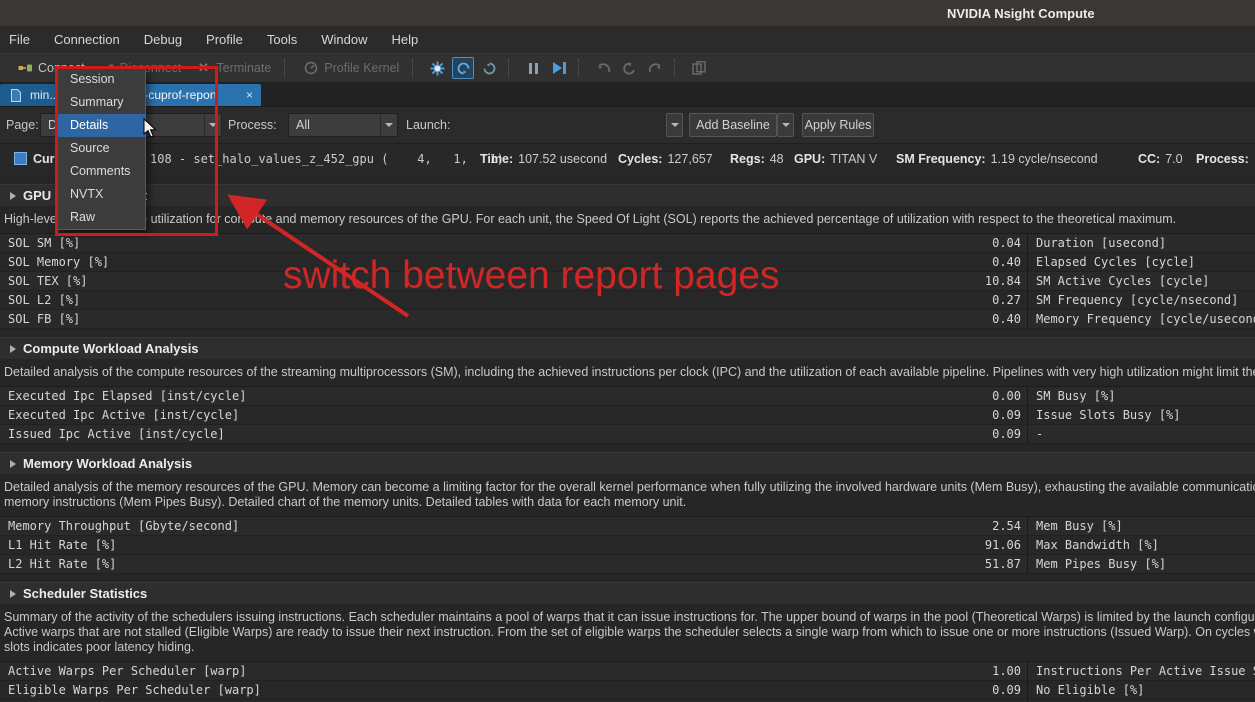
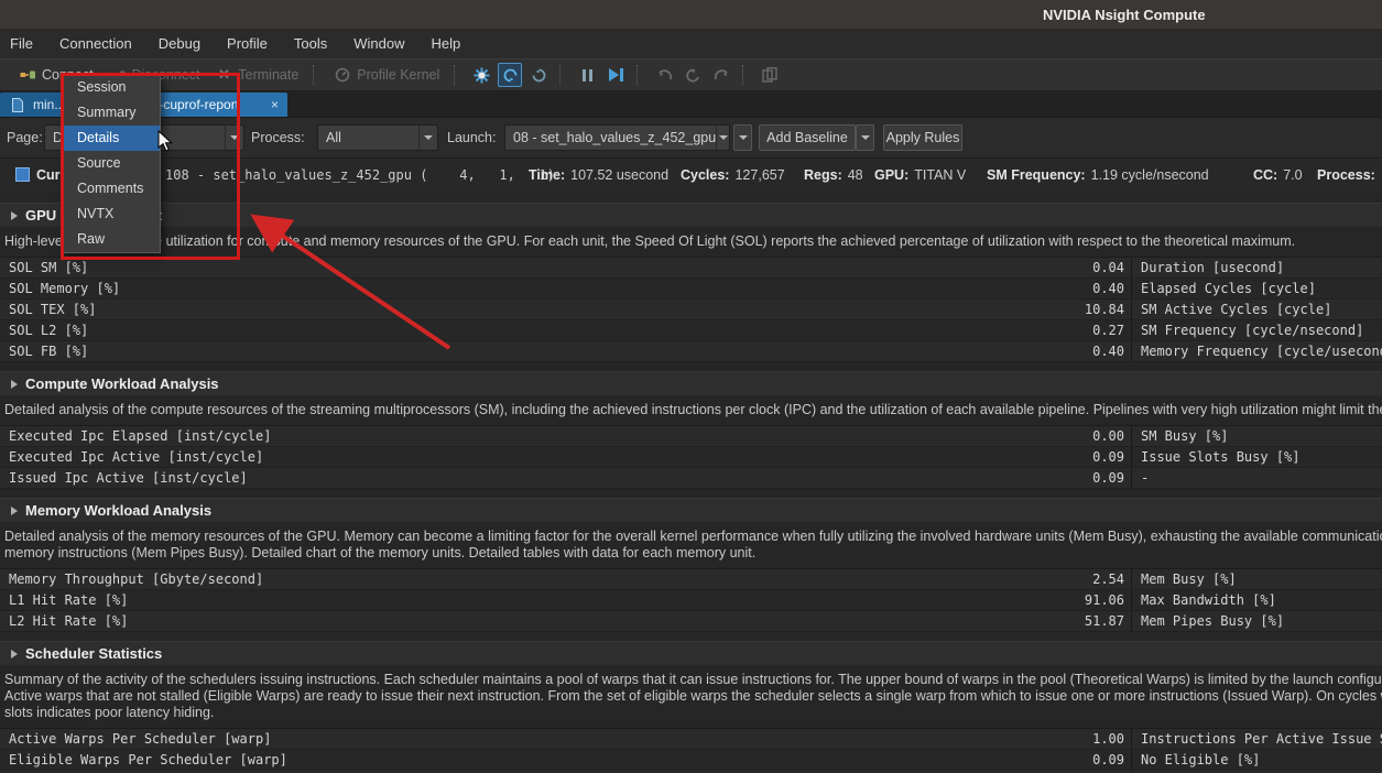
  NVIDIA Nsight Compute
  File
  Connection
  Debug
  Profile
  Tools
  Window
  Help
  ✕
  Terminate
  Profile Kernel
  min..
  -cuprof-report
  ×
  Page:
  Process:
  All
  Launch:
+ 08 - set_halo_values_z_452_gpu
  Add Baseline
  Apply Rules
  108 - set_halo_values_z_452_gpu ( 4, 1, 1)
  Time: 107.52 usecond
  Cycles: 127,657
  Regs: 48
  GPU: TITAN V
  SM Frequency: 1.19 cycle/nsecond
  CC: 7.0
  Process:
  High-leve utilization for compue and memory resources of the GPU. For each unit, the Speed Of Light (SOL) reports the achieved percentage of utilization with respect to the theoretical maximum.
  SOL SM [%]
  0.04
  Duration [usecond]
  SOL Memory [%]
  0.40
  Elapsed Cycles [cycle]
  SOL TEX [%]
  10.84
  SM Active Cycles [cycle]
  SOL L2 [%]
  0.27
  SM Frequency [cycle/nsecond]
  SOL FB [%]
  0.40
  Memory Frequency [cycle/usecon
  Compute Workload Analysis
  Detailed analysis of the compute resources of the streaming multiprocessors (SM), including the achieved instructions per clock (IPC) and the utilization of each available pipeline. Pipelines with very high utilization might limit th
  Executed Ipc Elapsed [inst/cycle]
  0.00
  SM Busy [%]
  Executed Ipc Active [inst/cycle]
  0.09
  Issue Slots Busy [%]
  Issued Ipc Active [inst/cycle]
  0.09
  -
  Memory Workload Analysis
  memory instructions (Mem Pipes Busy). Detailed chart of the memory units. Detailed tables with data for each memory unit.
  Memory Throughput [Gbyte/second]
  2.54
  Mem Busy [%]
  L1 Hit Rate [%]
  91.06
  Max Bandwidth [%]
  L2 Hit Rate [%]
  51.87
  Mem Pipes Busy [%]
  Scheduler Statistics
  slots indicates poor latency hiding.
  Active Warps Per Scheduler [warp]
  1.00
  Instructions Per Active Issue
  Eligible Warps Per Scheduler [warp]
  0.09
  No Eligible [%]
  Session
  Summary
  Details
  Source
  Comments
  NVTX
  Raw
- switch between report pages
